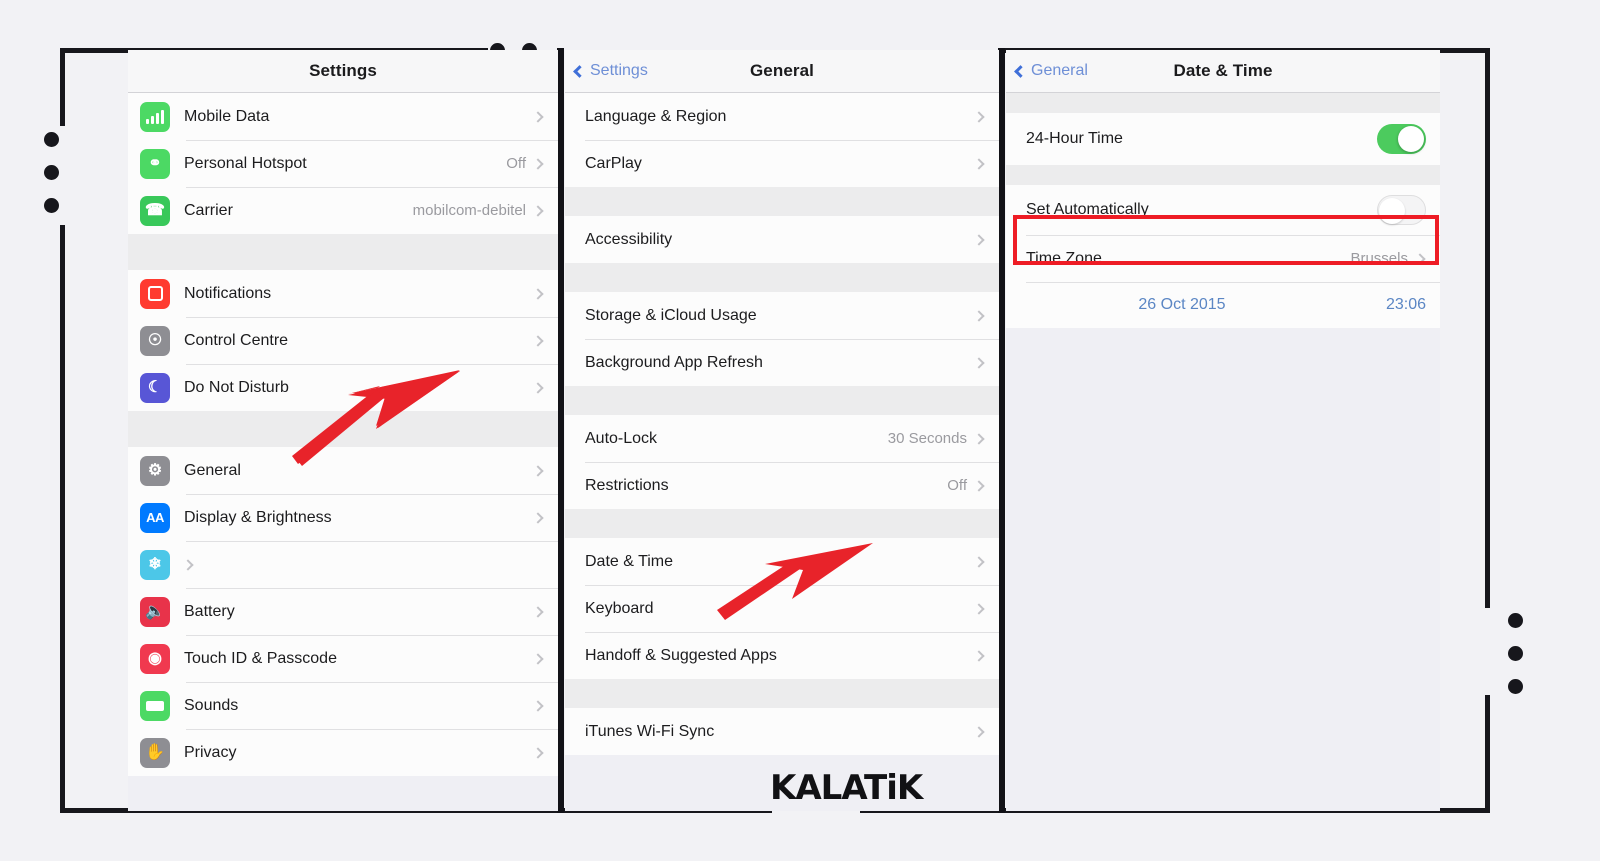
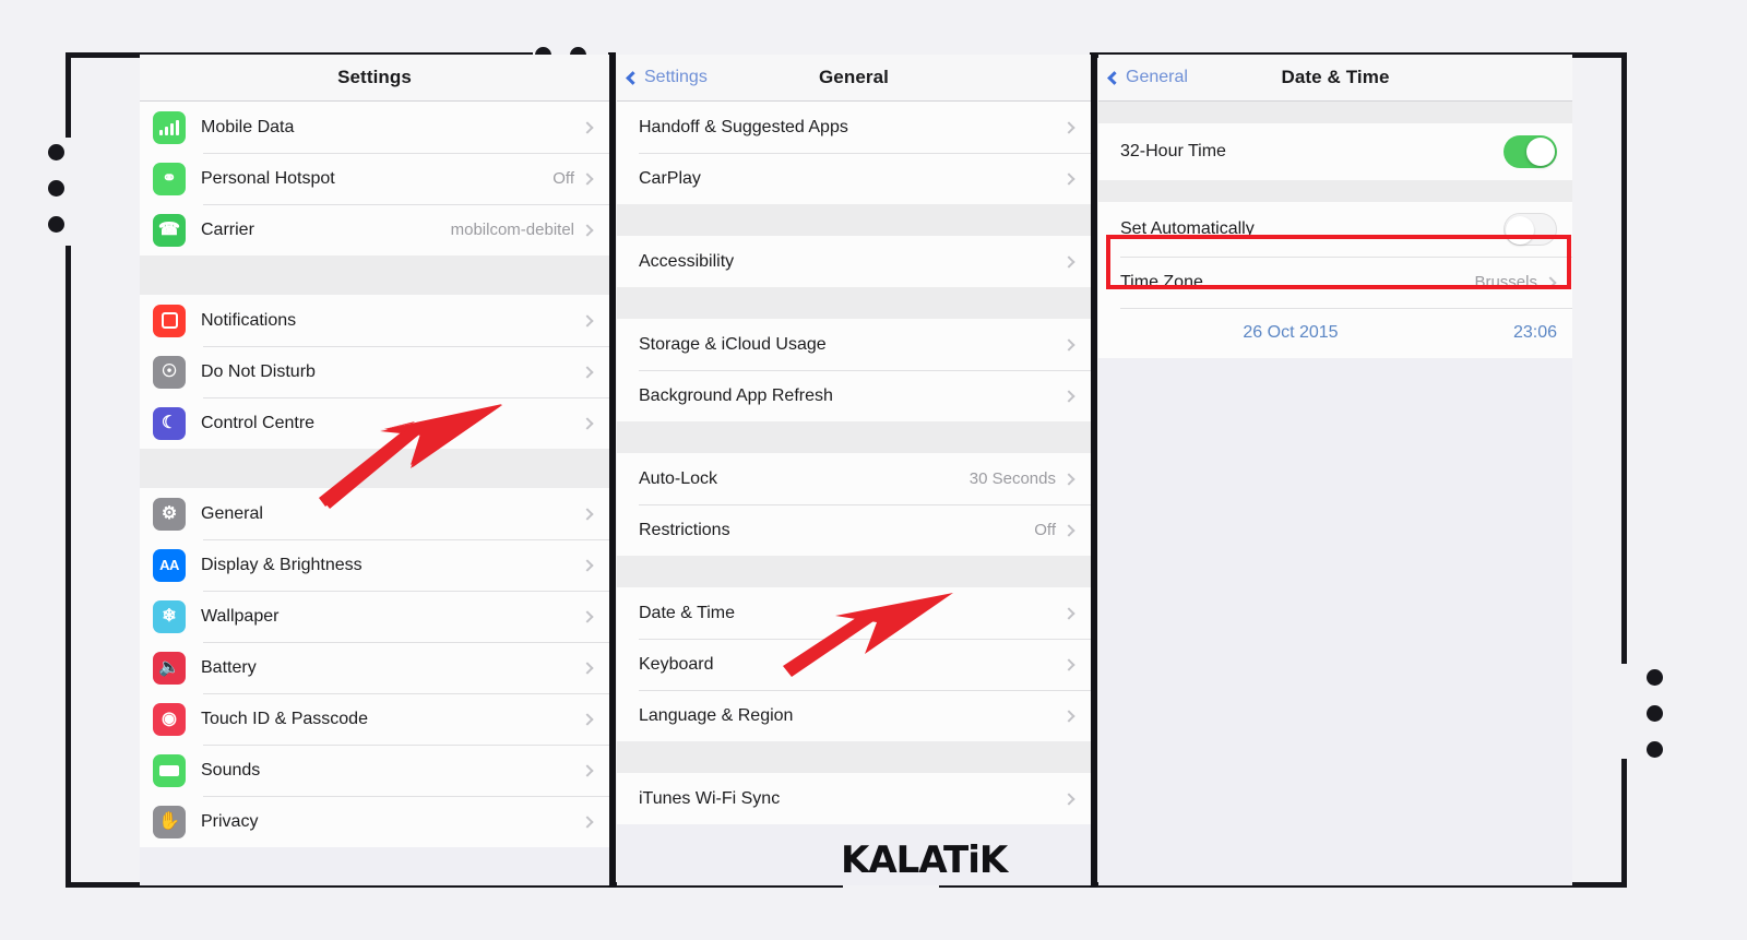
  Settings
  Mobile Data
  ⚭
  Personal Hotspot
  Off
  ☎
  Carrier
  mobilcom-debitel
  Notifications
  ☉
- Control Centre
+ Do Not Disturb
  ☾
- Do Not Disturb
+ Control Centre
  ⚙
  General
  AA
  Display & Brightness
  ❄
+ Wallpaper
  🔈
  Battery
  ◉
  Touch ID & Passcode
  Sounds
  ✋
  Privacy
  Settings
  General
- Language & Region
+ Handoff & Suggested Apps
  CarPlay
  Accessibility
  Storage & iCloud Usage
  Background App Refresh
  Auto-Lock
  30 Seconds
  Restrictions
  Off
  Date & Time
  Keyboard
- Handoff & Suggested Apps
+ Language & Region
  iTunes Wi-Fi Sync
  General
  Date & Time
- 24-Hour Time
+ 32-Hour Time
  Set Automatically
  Time Zone
  Brussels
  26 Oct 2015
  23:06
  KALATiK
